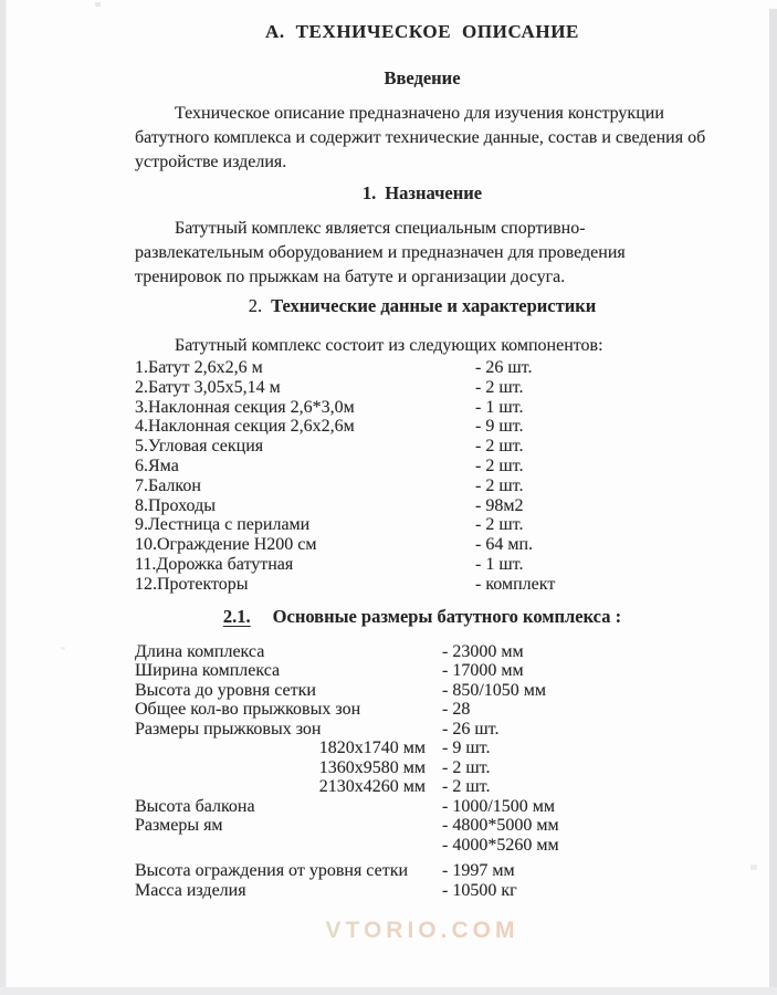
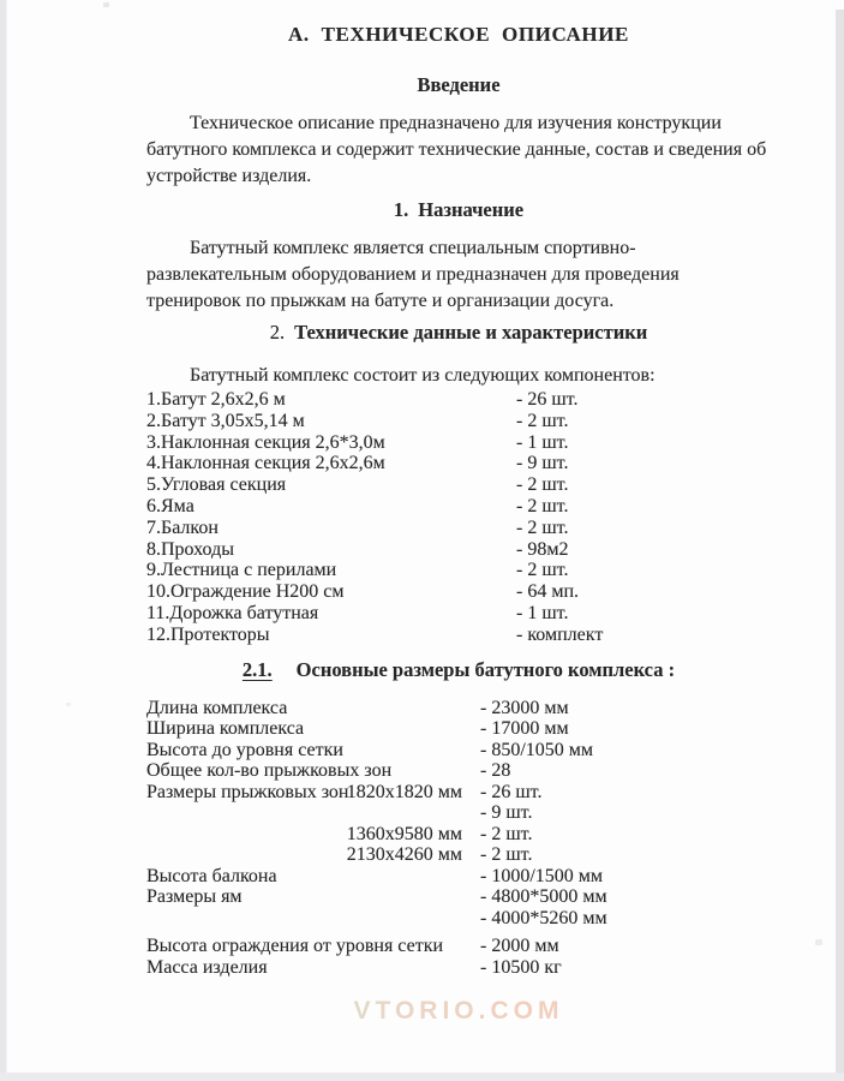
  А. ТЕХНИЧЕСКОЕ ОПИСАНИЕ
  Введение
  Техническое описание предназначено для изучения конструкции батутного комплекса и содержит технические данные, состав и сведения об устройстве изделия.
  1. Назначение
  Батутный комплекс является специальным спортивно-развлекательным оборудованием и предназначен для проведения тренировок по прыжкам на батуте и организации досуга.
  2. Технические данные и характеристики
  Батутный комплекс состоит из следующих компонентов:
  1.Батут 2,6х2,6 м
  - 26 шт.
  2.Батут 3,05х5,14 м
  - 2 шт.
  3.Наклонная секция 2,6*3,0м
  - 1 шт.
  4.Наклонная секция 2,6х2,6м
  - 9 шт.
  5.Угловая секция
  - 2 шт.
  6.Яма
  - 2 шт.
  7.Балкон
  - 2 шт.
  8.Проходы
  - 98м2
  9.Лестница с перилами
  - 2 шт.
  10.Ограждение Н200 см
  - 64 мп.
  11.Дорожка батутная
  - 1 шт.
  12.Протекторы
  - комплект
  2.1. Основные размеры батутного комплекса :
  Длина комплекса
  - 23000 мм
  Ширина комплекса
  - 17000 мм
  Высота до уровня сетки
  - 850/1050 мм
  Общее кол-во прыжковых зон
  - 28
  Размеры прыжковых зон
+ 1820х1820 мм
  - 26 шт.
- 1820х1740 мм
  - 9 шт.
  1360х9580 мм
  - 2 шт.
  2130х4260 мм
  - 2 шт.
  Высота балкона
  - 1000/1500 мм
  Размеры ям
  - 4800*5000 мм
  - 4000*5260 мм
  Высота ограждения от уровня сетки
- - 1997 мм
+ - 2000 мм
  Масса изделия
  - 10500 кг
  VTORIO.COM
